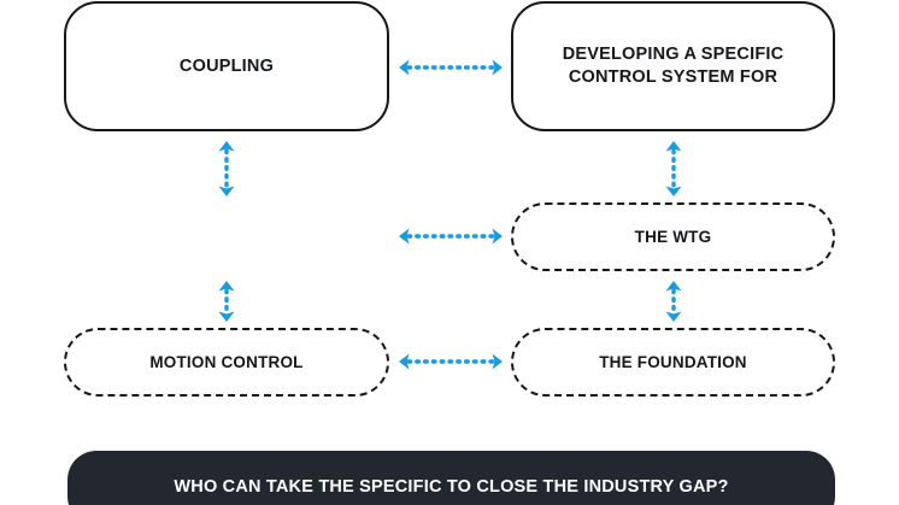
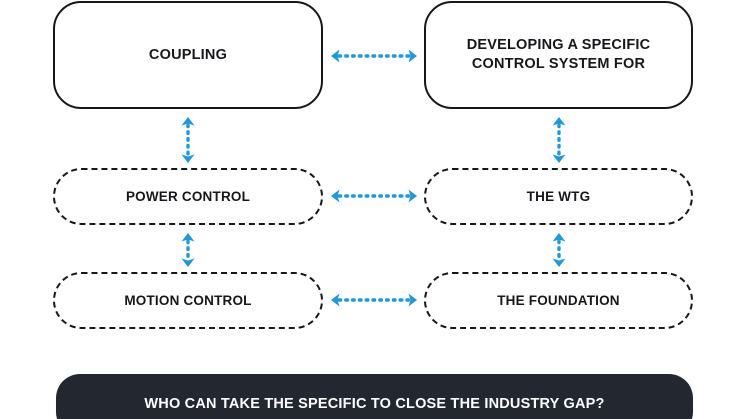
  COUPLING
  DEVELOPING A SPECIFIC
  CONTROL SYSTEM FOR
+ POWER CONTROL
  THE WTG
  MOTION CONTROL
  THE FOUNDATION
  WHO CAN TAKE THE SPECIFIC TO CLOSE THE INDUSTRY GAP?
